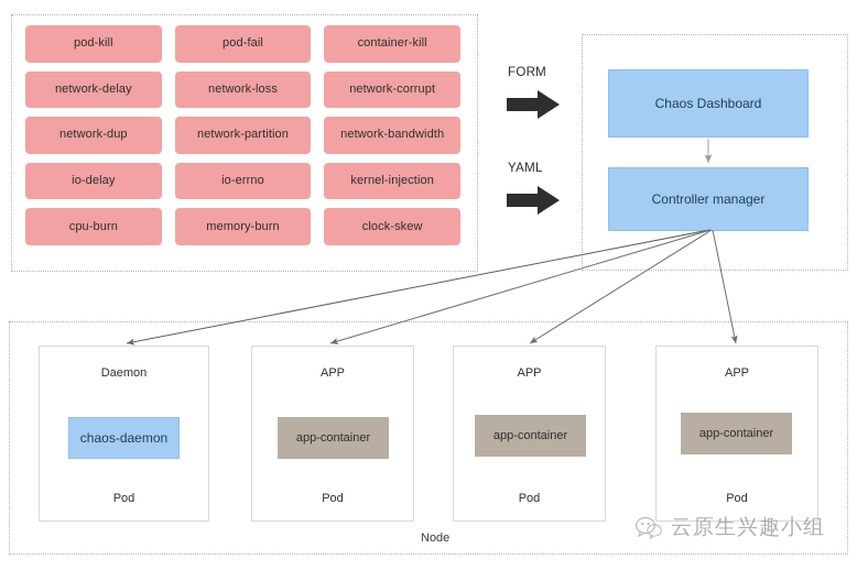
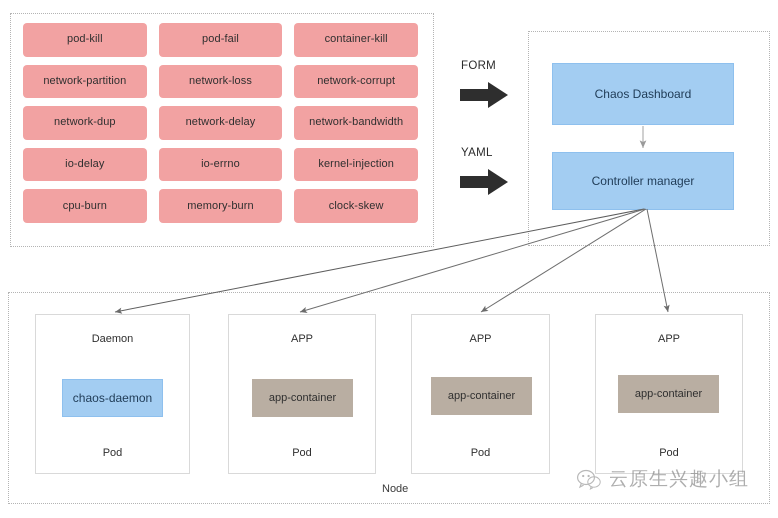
  pod-kill
  pod-fail
  container-kill
- network-delay
+ network-partition
  network-loss
  network-corrupt
  network-dup
- network-partition
+ network-delay
  network-bandwidth
  io-delay
  io-errno
  kernel-injection
  cpu-burn
  memory-burn
  clock-skew
  FORM
  YAML
  Chaos Dashboard
  Controller manager
  Daemon
  Pod
  chaos-daemon
  APP
  Pod
  app-container
  APP
  Pod
  app-container
  APP
  Pod
  app-container
  Node
  云原生兴趣小组
